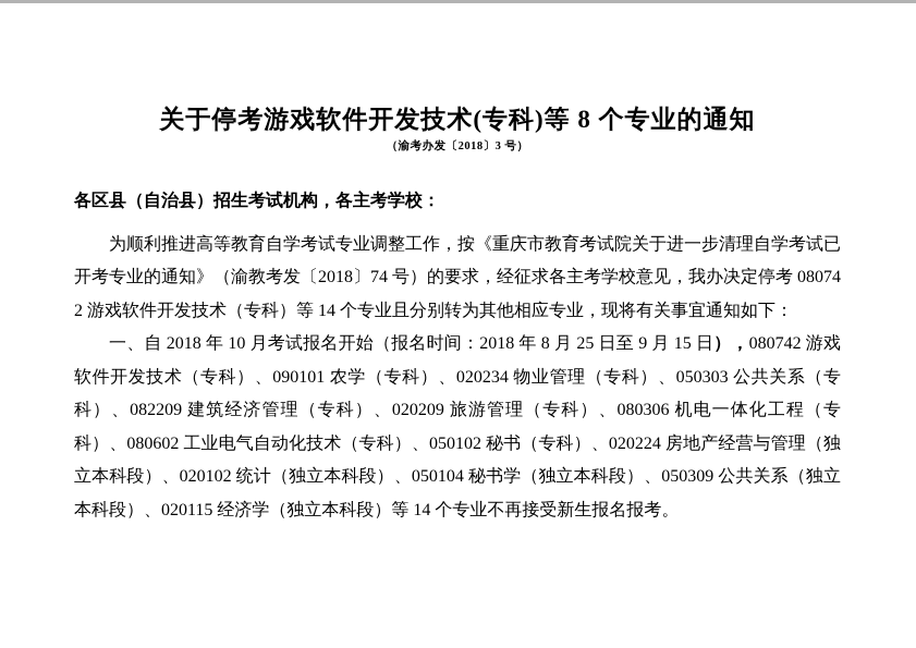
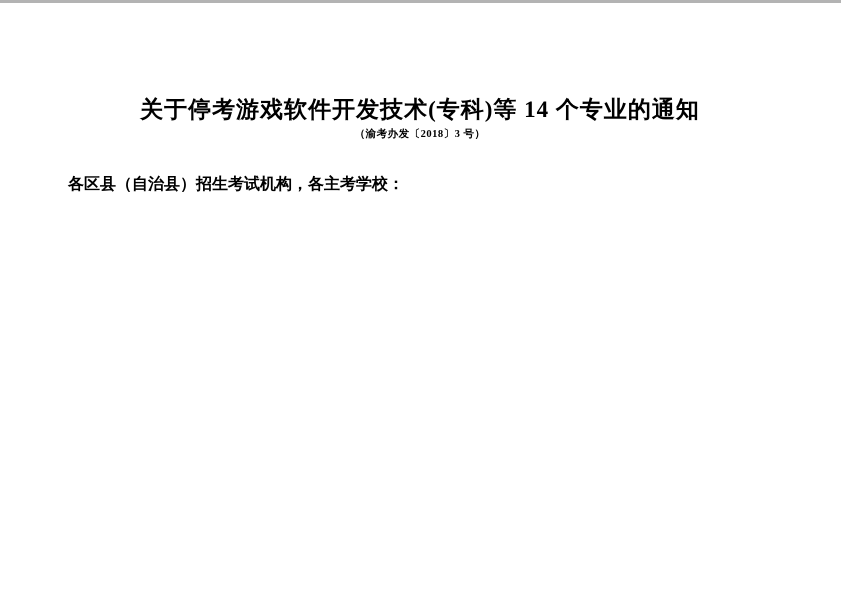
- 关于停考游戏软件开发技术(专科)等 8 个专业的通知
+ 关于停考游戏软件开发技术(专科)等 14 个专业的通知
  （渝考办发〔2018〕3 号）
  各区县（自治县）招生考试机构，各主考学校：
- 为顺利推进高等教育自学考试专业调整工作，按《重庆市教育考试院关于进一步清理自学考试已开考专业的通知》（渝教考发〔2018〕74 号）的要求，经征求各主考学校意见，我办决定停考 080742 游戏软件开发技术（专科）等 14 个专业且分别转为其他相应专业，现将有关事宜通知如下：
- 一、自 2018 年 10 月考试报名开始（报名时间：2018 年 8 月 25 日至 9 月 15 日），080742 游戏软件开发技术（专科）、090101 农学（专科）、020234 物业管理（专科）、050303 公共关系（专科）、082209 建筑经济管理（专科）、020209 旅游管理（专科）、080306 机电一体化工程（专科）、080602 工业电气自动化技术（专科）、050102 秘书（专科）、020224 房地产经营与管理（独立本科段）、020102 统计（独立本科段）、050104 秘书学（独立本科段）、050309 公共关系（独立本科段）、020115 经济学（独立本科段）等 14 个专业不再接受新生报名报考。
